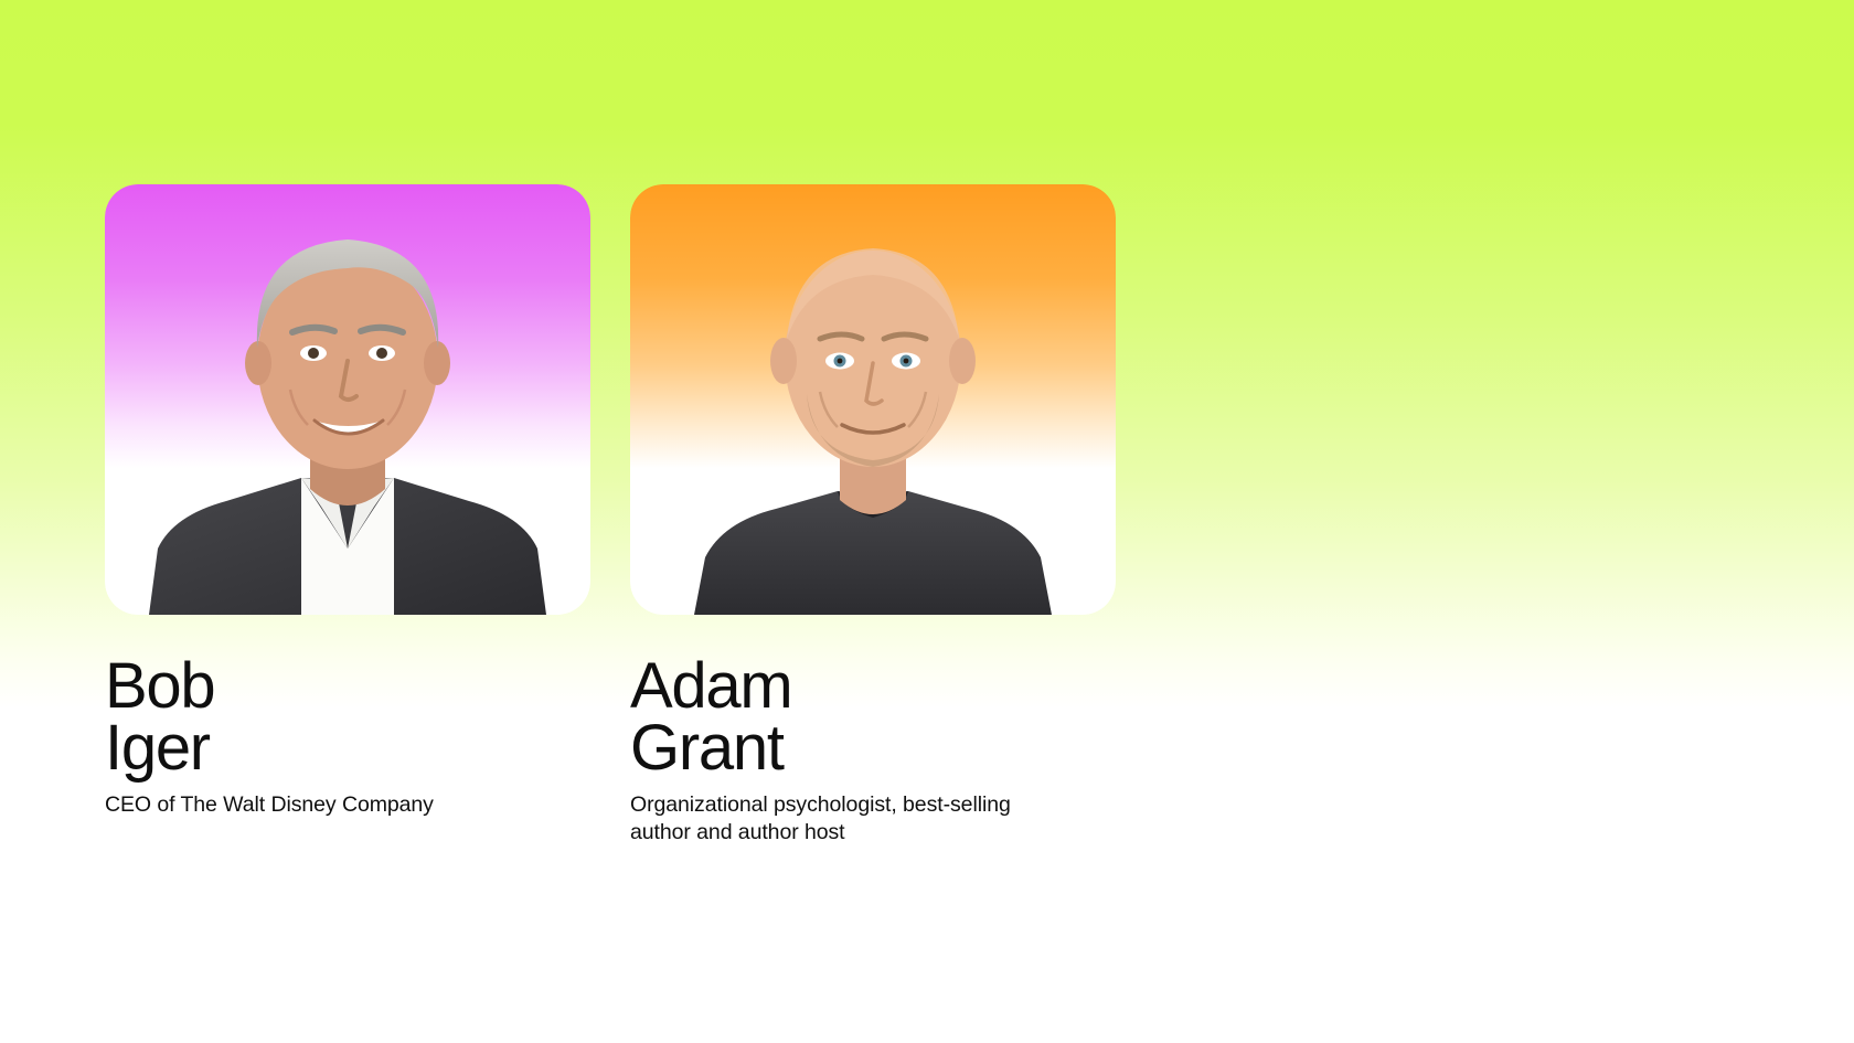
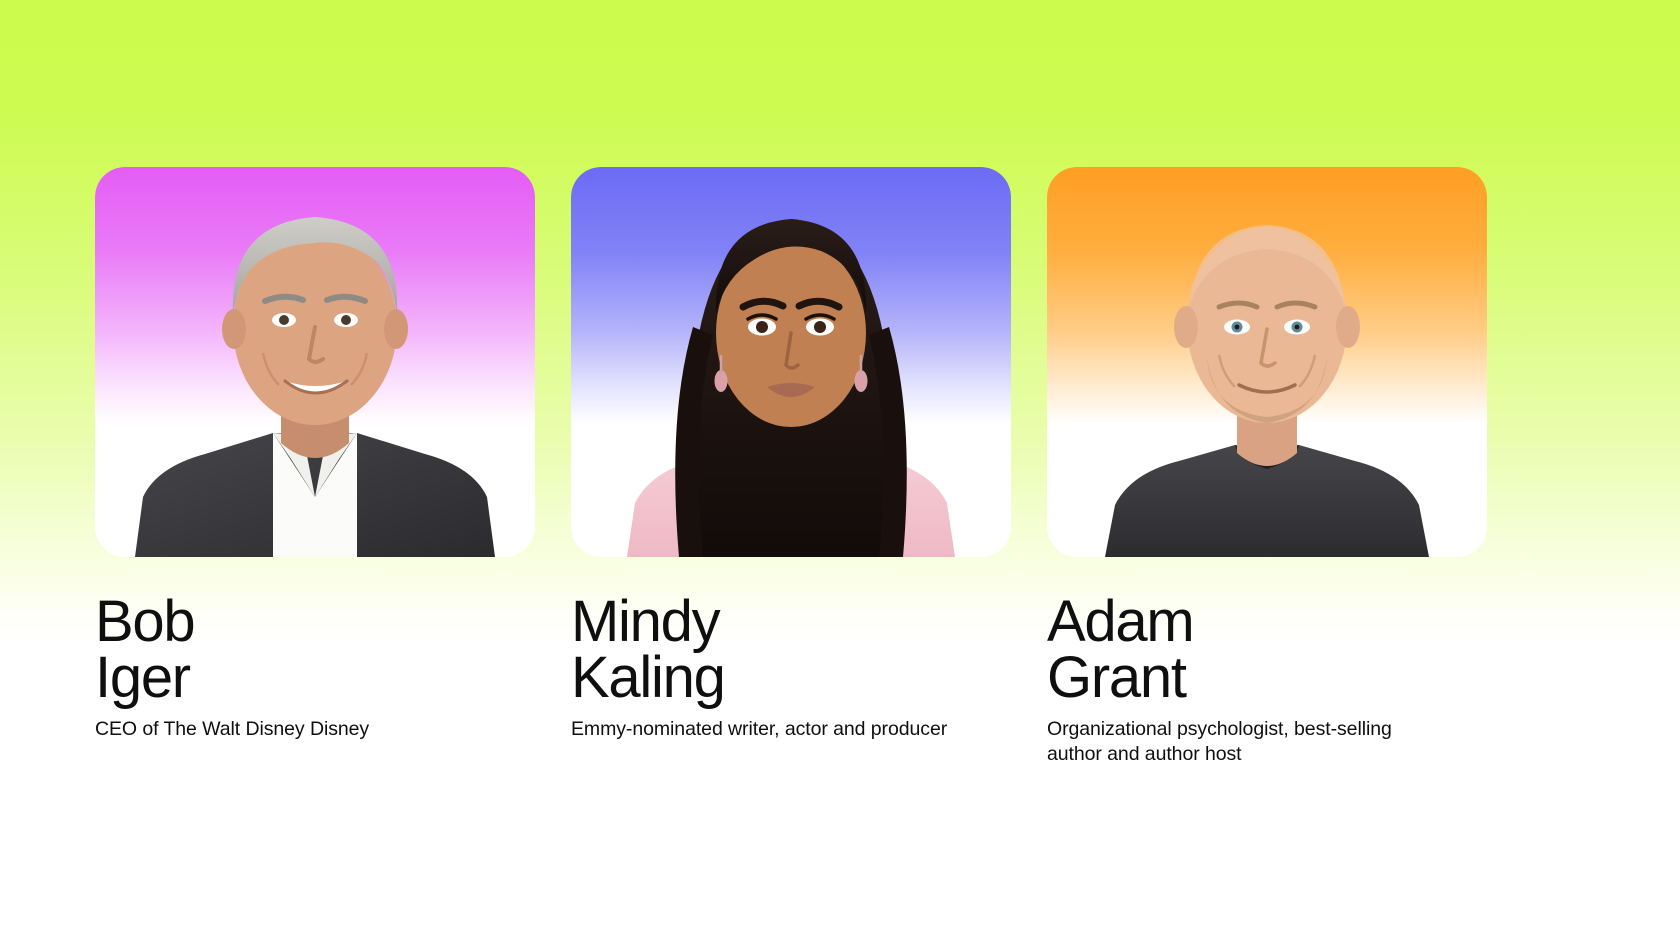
  Bob
  Iger
- CEO of The Walt Disney Company
+ CEO of The Walt Disney Disney
+ Mindy
+ Kaling
+ Emmy-nominated writer, actor and producer
  Adam
  Grant
  Organizational psychologist, best-selling author and author host
